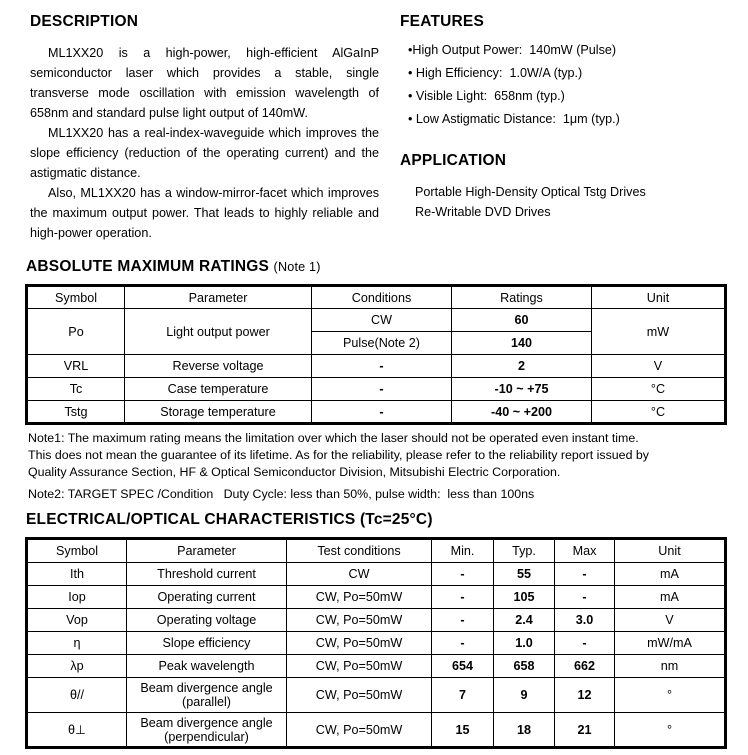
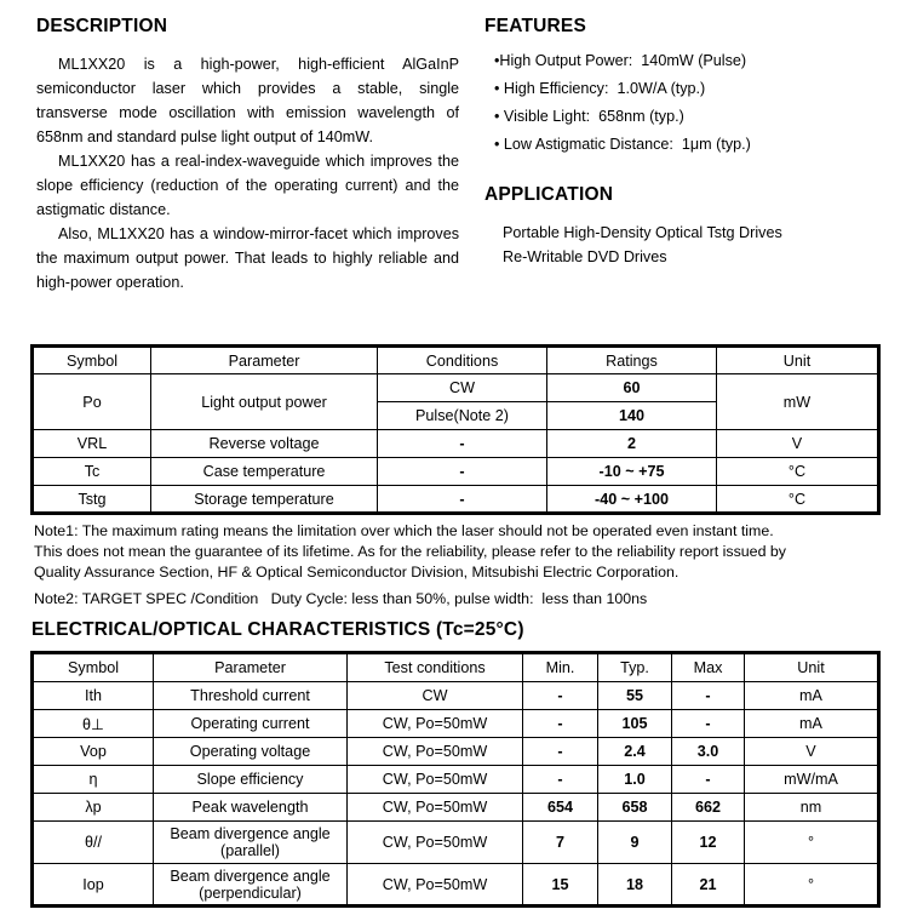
  DESCRIPTION
  ML1XX20 is a high-power, high-efficient AlGaInP semiconductor laser which provides a stable, single transverse mode oscillation with emission wavelength of 658nm and standard pulse light output of 140mW.
  ML1XX20 has a real-index-waveguide which improves the slope efficiency (reduction of the operating current) and the astigmatic distance.
  Also, ML1XX20 has a window-mirror-facet which improves the maximum output power. That leads to highly reliable and high-power operation.
  FEATURES
  •High Output Power: 140mW (Pulse)
  • High Efficiency: 1.0W/A (typ.)
  • Visible Light: 658nm (typ.)
  • Low Astigmatic Distance: 1μm (typ.)
  APPLICATION
  Portable High-Density Optical Tstg Drives
  Re-Writable DVD Drives
- ABSOLUTE MAXIMUM RATINGS (Note 1)
  Symbol	Parameter	Conditions	Ratings	Unit
  Po	Light output power	CW	60	mW
  Pulse(Note 2)	140
  VRL	Reverse voltage	-	2	V
  Tc	Case temperature	-	-10 ~ +75	°C
- Tstg	Storage temperature	-	-40 ~ +200	°C
+ Tstg	Storage temperature	-	-40 ~ +100	°C
  Note1: The maximum rating means the limitation over which the laser should not be operated even instant time.
  This does not mean the guarantee of its lifetime. As for the reliability, please refer to the reliability report issued by
  Quality Assurance Section, HF & Optical Semiconductor Division, Mitsubishi Electric Corporation.
  Note2: TARGET SPEC /Condition Duty Cycle: less than 50%, pulse width: less than 100ns
  ELECTRICAL/OPTICAL CHARACTERISTICS (Tc=25°C)
  Symbol	Parameter	Test conditions	Min.	Typ.	Max	Unit
  Ith	Threshold current	CW	-	55	-	mA
- Iop	Operating current	CW, Po=50mW	-	105	-	mA
+ θ⊥	Operating current	CW, Po=50mW	-	105	-	mA
  Vop	Operating voltage	CW, Po=50mW	-	2.4	3.0	V
  η	Slope efficiency	CW, Po=50mW	-	1.0	-	mW/mA
  λp	Peak wavelength	CW, Po=50mW	654	658	662	nm
  θ//	Beam divergence angle (parallel)	CW, Po=50mW	7	9	12	°
- θ⊥	Beam divergence angle (perpendicular)	CW, Po=50mW	15	18	21	°
+ Iop	Beam divergence angle (perpendicular)	CW, Po=50mW	15	18	21	°
